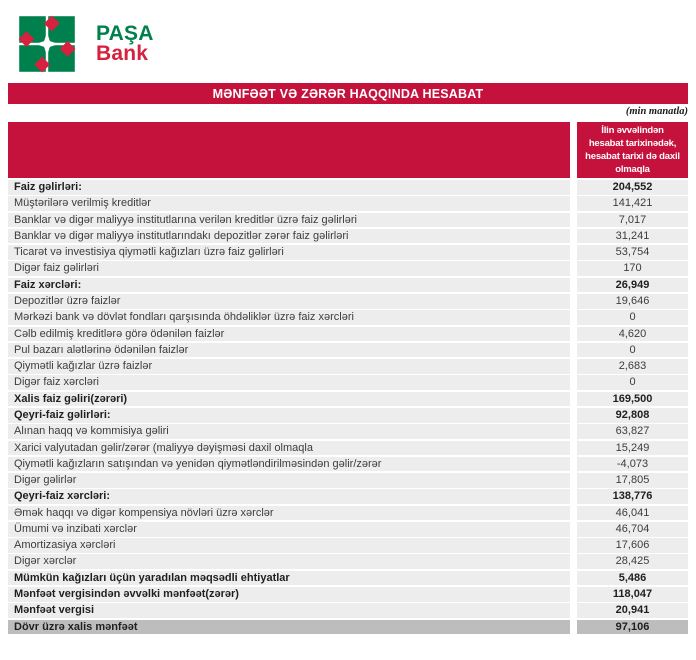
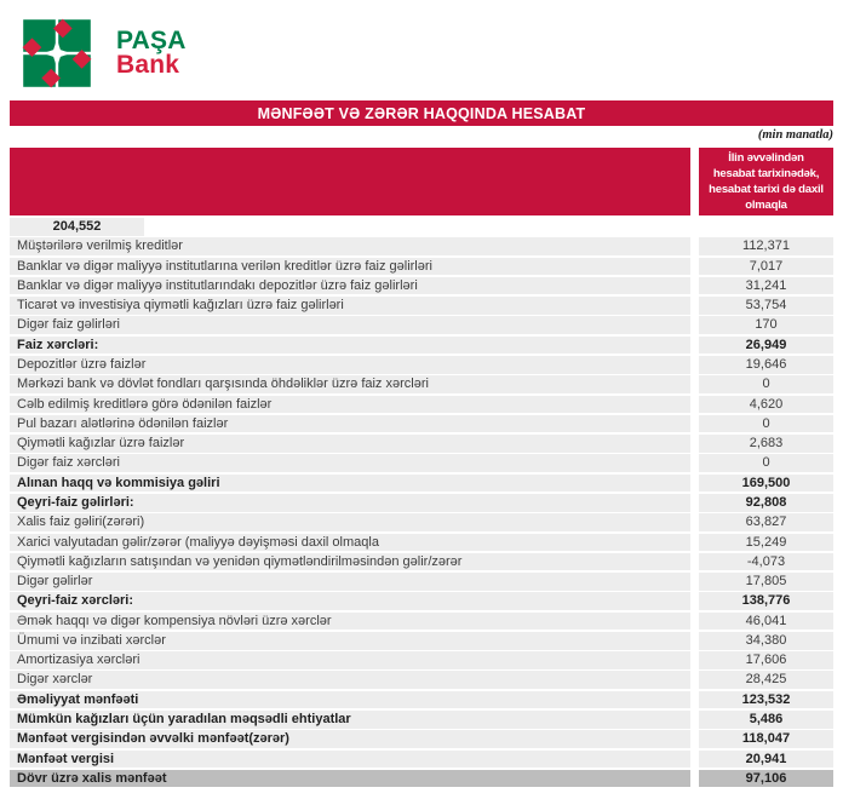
  PAŞA
  Bank
  MƏNFƏƏT VƏ ZƏRƏR HAQQINDA HESABAT
  (min manatla)
  İlin əvvəlindən
  hesabat tarixinədək,
  hesabat tarixi də daxil
  olmaqla
- Faiz gəlirləri:
  204,552
  Müştərilərə verilmiş kreditlər
- 141,421
+ 112,371
  Banklar və digər maliyyə institutlarına verilən kreditlər üzrə faiz gəlirləri
  7,017
- Banklar və digər maliyyə institutlarındakı depozitlər zərər faiz gəlirləri
+ Banklar və digər maliyyə institutlarındakı depozitlər üzrə faiz gəlirləri
  31,241
  Ticarət və investisiya qiymətli kağızları üzrə faiz gəlirləri
  53,754
  Digər faiz gəlirləri
  170
  Faiz xərcləri:
  26,949
  Depozitlər üzrə faizlər
  19,646
  Mərkəzi bank və dövlət fondları qarşısında öhdəliklər üzrə faiz xərcləri
  0
  Cəlb edilmiş kreditlərə görə ödənilən faizlər
  4,620
  Pul bazarı alətlərinə ödənilən faizlər
  0
  Qiymətli kağızlar üzrə faizlər
  2,683
  Digər faiz xərcləri
  0
- Xalis faiz gəliri(zərəri)
+ Alınan haqq və kommisiya gəliri
  169,500
  Qeyri-faiz gəlirləri:
  92,808
- Alınan haqq və kommisiya gəliri
+ Xalis faiz gəliri(zərəri)
  63,827
  Xarici valyutadan gəlir/zərər (maliyyə dəyişməsi daxil olmaqla
  15,249
  Qiymətli kağızların satışından və yenidən qiymətləndirilməsindən gəlir/zərər
  -4,073
  Digər gəlirlər
  17,805
  Qeyri-faiz xərcləri:
  138,776
  Əmək haqqı və digər kompensiya növləri üzrə xərclər
  46,041
  Ümumi və inzibati xərclər
- 46,704
+ 34,380
  Amortizasiya xərcləri
  17,606
  Digər xərclər
  28,425
+ Əməliyyat mənfəəti
+ 123,532
  Mümkün kağızları üçün yaradılan məqsədli ehtiyatlar
  5,486
  Mənfəət vergisindən əvvəlki mənfəət(zərər)
  118,047
  Mənfəət vergisi
  20,941
  Dövr üzrə xalis mənfəət
  97,106
